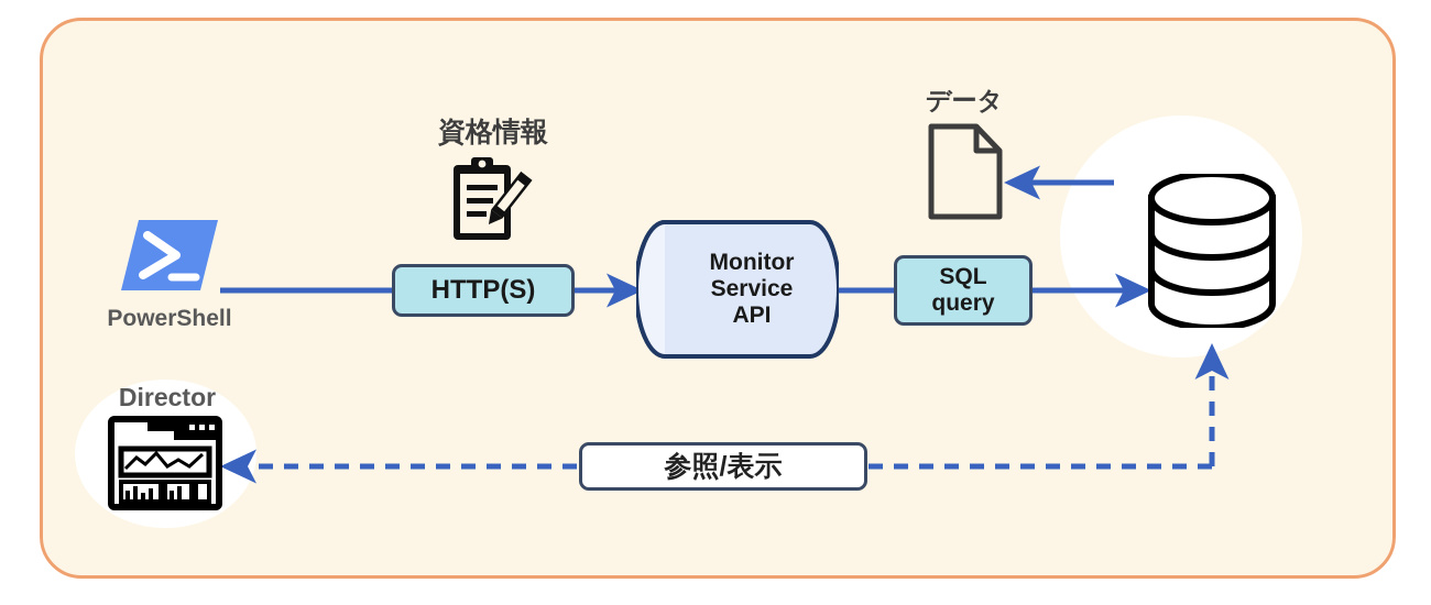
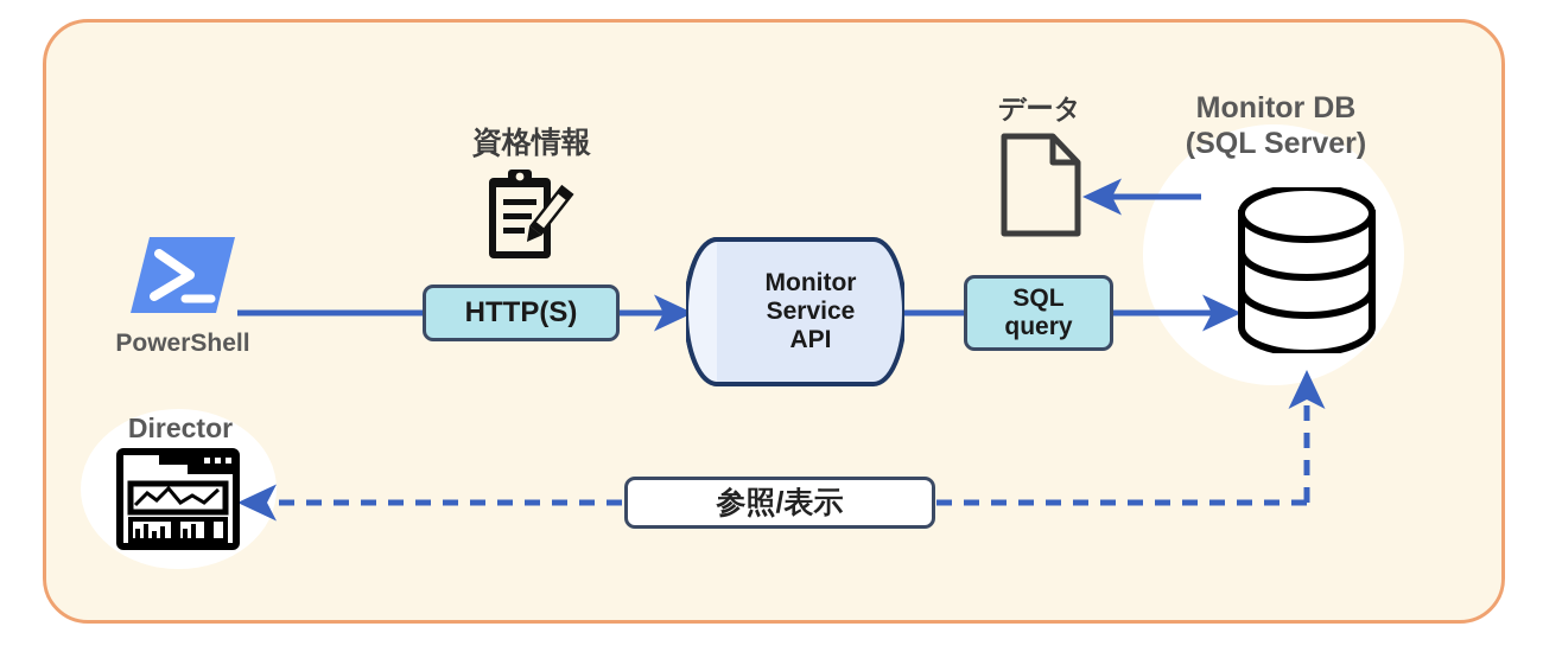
  PowerShell
  資格情報
  HTTP(S)
  Monitor
  Service
  API
  SQL
  query
  データ
+ Monitor DB
+ (SQL Server)
  Director
  参照/表示
